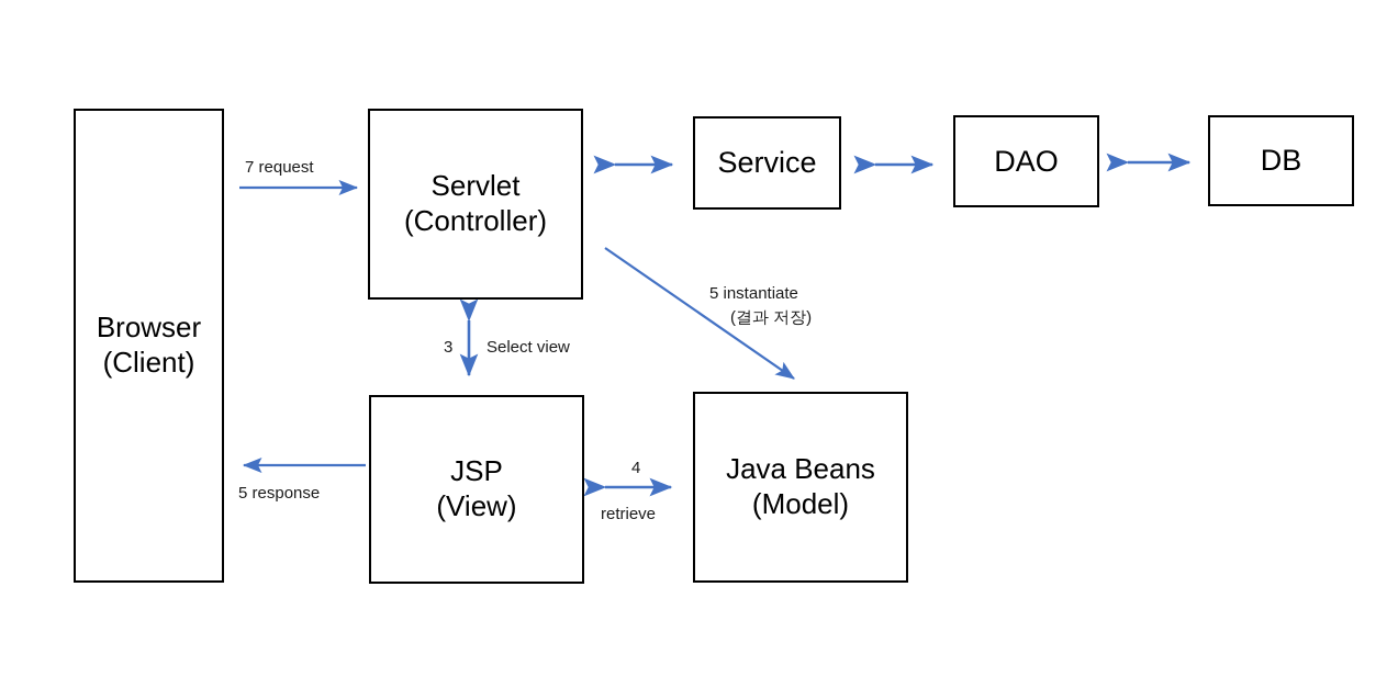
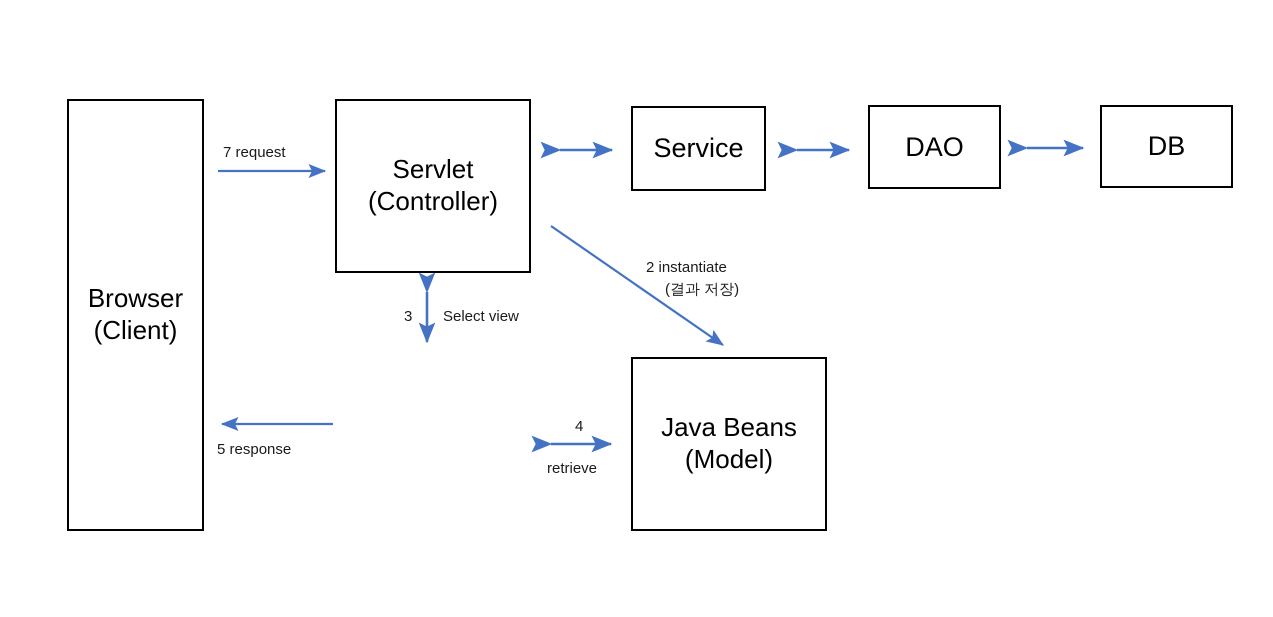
  Browser
  (Client)
  Servlet
  (Controller)
  Service
  DAO
  DB
- JSP
- (View)
  Java Beans
  (Model)
  7 request
  5 response
  3
  Select view
- 5 instantiate
+ 2 instantiate
  (결과 저장)
  4
  retrieve
